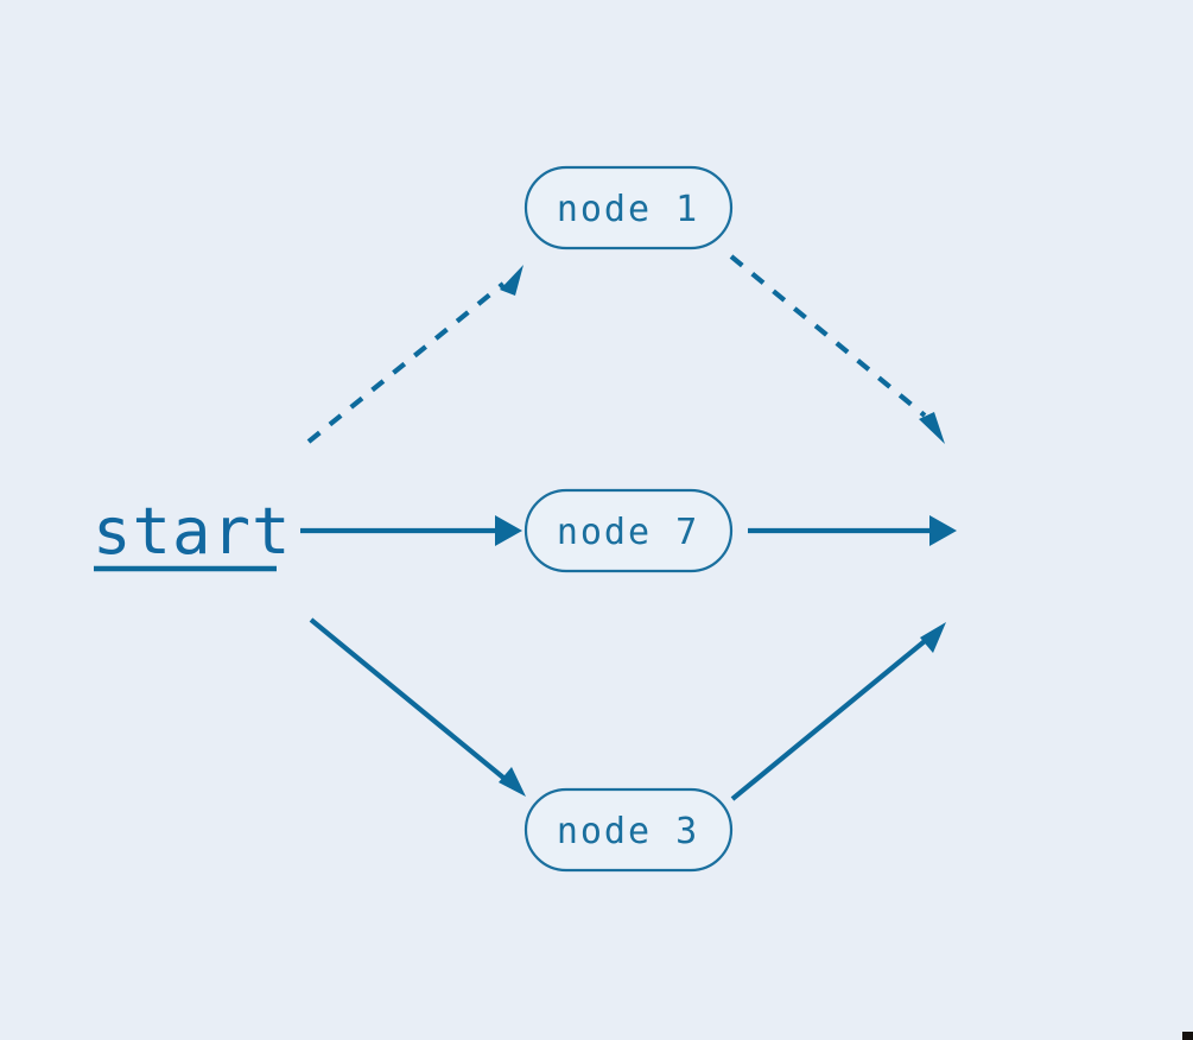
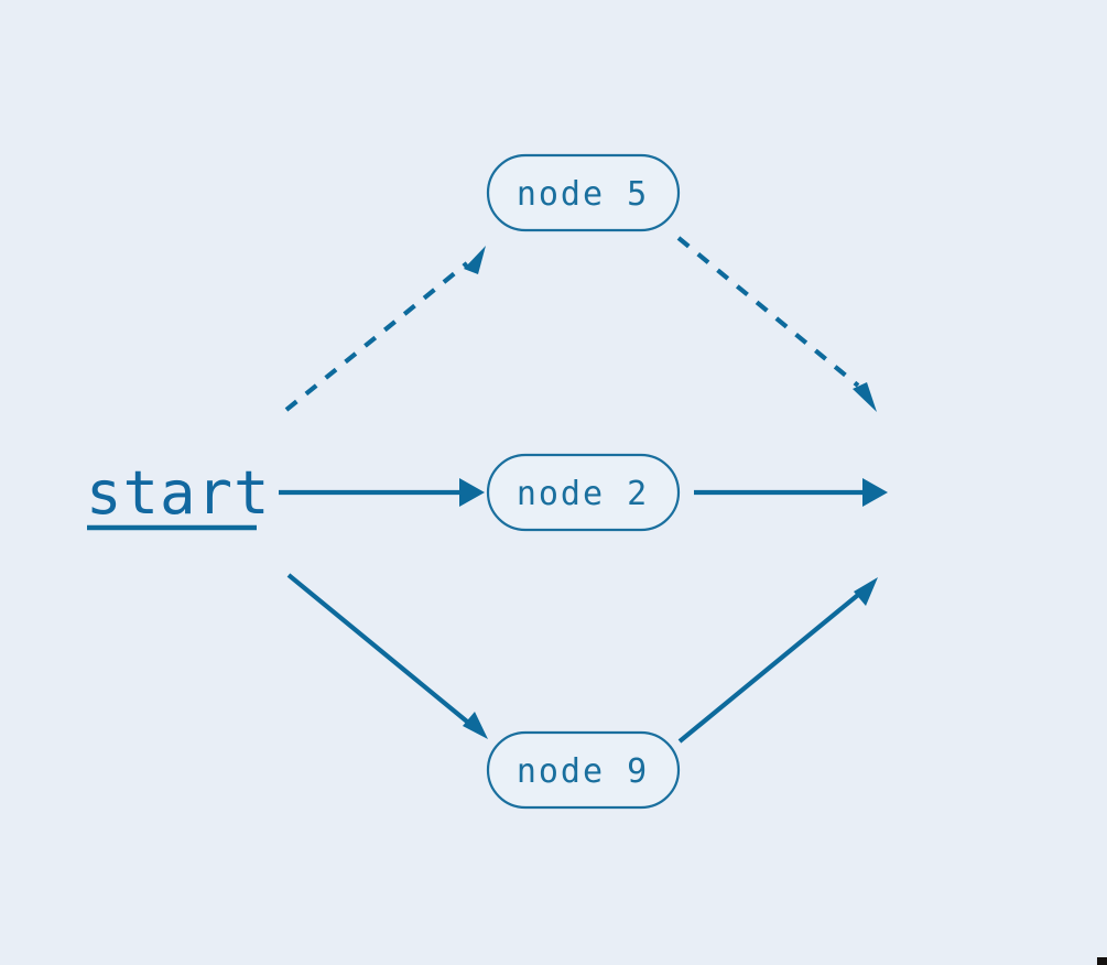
- node 1
+ node 5
- node 7
+ node 2
- node 3
+ node 9
  start
